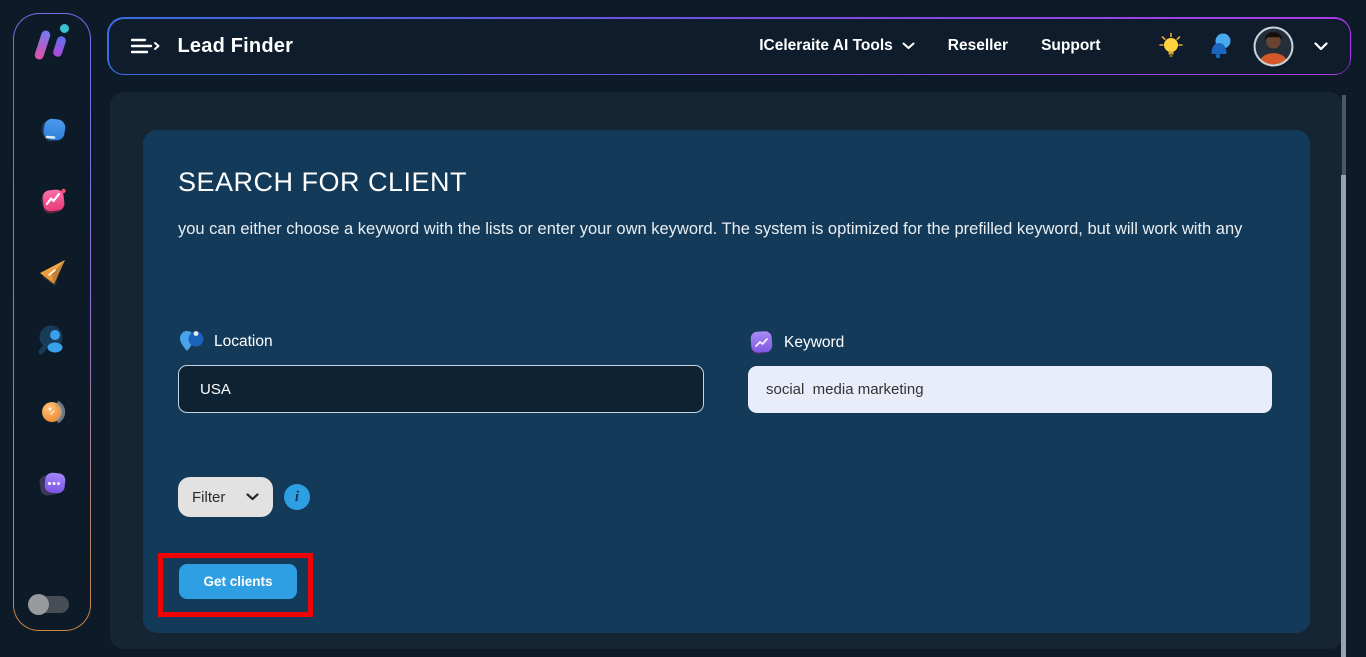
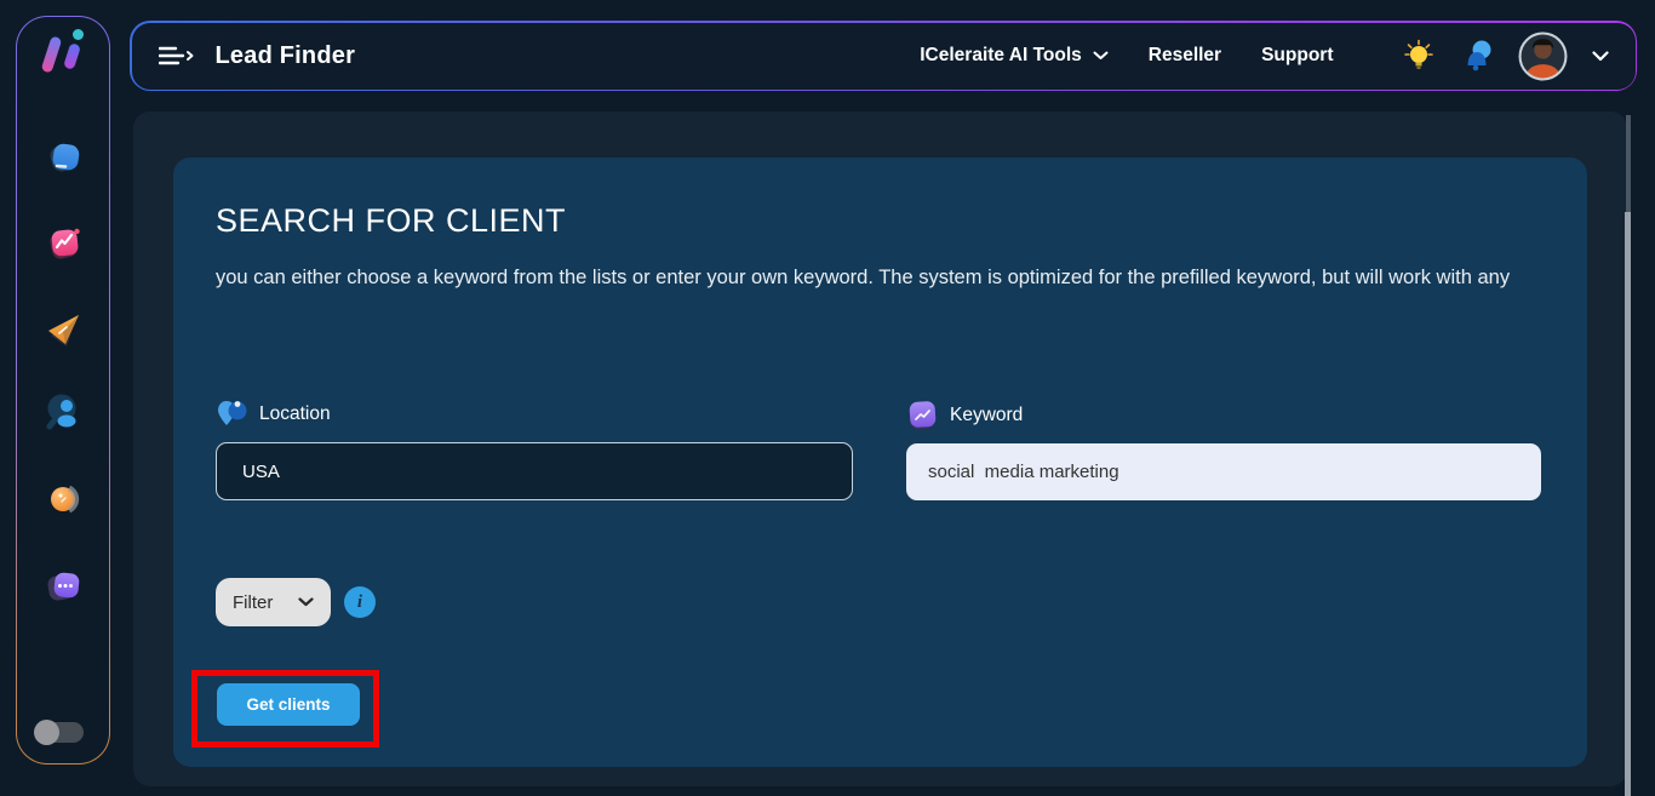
  Lead Finder
  ICeleraite AI Tools
  Reseller
  Support
  SEARCH FOR CLIENT
- you can either choose a keyword with the lists or enter your own keyword. The system is optimized for the prefilled keyword, but will work with any
+ you can either choose a keyword from the lists or enter your own keyword. The system is optimized for the prefilled keyword, but will work with any
  Location
  USA
  Keyword
  social media marketing
  Filter
  i
  Get clients
